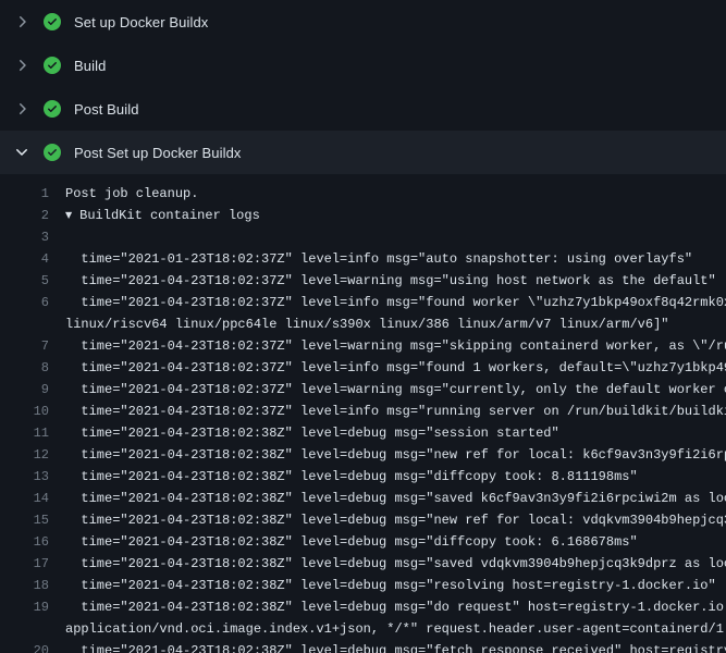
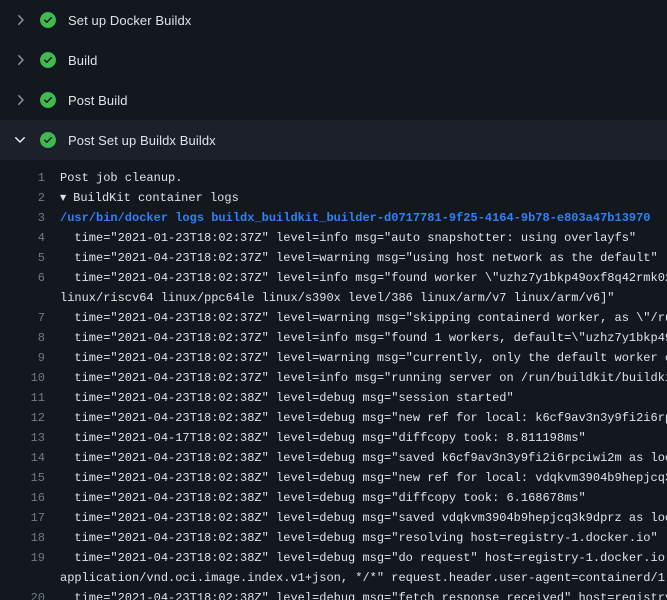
  Set up Docker Buildx
  Build
  Post Build
- Post Set up Docker Buildx
+ Post Set up Buildx Buildx
  1
  Post job cleanup.
  2
  ▼ BuildKit container logs
  3
+ /usr/bin/docker logs buildx_buildkit_builder-d0717781-9f25-4164-9b78-e803a47b13970
  4
  time="2021-01-23T18:02:37Z" level=info msg="auto snapshotter: using overlayfs"
  5
  time="2021-04-23T18:02:37Z" level=warning msg="using host network as the default"
  6
  time="2021-04-23T18:02:37Z" level=info msg="found worker \"uzhz7y1bkp49oxf8q42rmk0
- linux/riscv64 linux/ppc64le linux/s390x linux/386 linux/arm/v7 linux/arm/v6]"
+ linux/riscv64 linux/ppc64le linux/s390x level/386 linux/arm/v7 linux/arm/v6]"
  7
  time="2021-04-23T18:02:37Z" level=warning msg="skipping containerd worker, as \"/r
  8
  time="2021-04-23T18:02:37Z" level=info msg="found 1 workers, default=\"uzhz7y1bkp4
  9
  time="2021-04-23T18:02:37Z" level=warning msg="currently, only the default worker
  10
  time="2021-04-23T18:02:37Z" level=info msg="running server on /run/buildkit/buildk
  11
  time="2021-04-23T18:02:38Z" level=debug msg="session started"
  12
  time="2021-04-23T18:02:38Z" level=debug msg="new ref for local: k6cf9av3n3y9fi2i6r
  13
- time="2021-04-23T18:02:38Z" level=debug msg="diffcopy took: 8.811198ms"
+ time="2021-04-17T18:02:38Z" level=debug msg="diffcopy took: 8.811198ms"
  14
  time="2021-04-23T18:02:38Z" level=debug msg="saved k6cf9av3n3y9fi2i6rpciwi2m as lo
  15
  time="2021-04-23T18:02:38Z" level=debug msg="new ref for local: vdqkvm3904b9hepjcq
  16
  time="2021-04-23T18:02:38Z" level=debug msg="diffcopy took: 6.168678ms"
  17
  time="2021-04-23T18:02:38Z" level=debug msg="saved vdqkvm3904b9hepjcq3k9dprz as lo
  18
  time="2021-04-23T18:02:38Z" level=debug msg="resolving host=registry-1.docker.io"
  19
  time="2021-04-23T18:02:38Z" level=debug msg="do request" host=registry-1.docker.io
  application/vnd.oci.image.index.v1+json, */*" request.header.user-agent=containerd/1
  20
  time="2021-04-23T18:02:38Z" level=debug msg="fetch response received" host=registr
